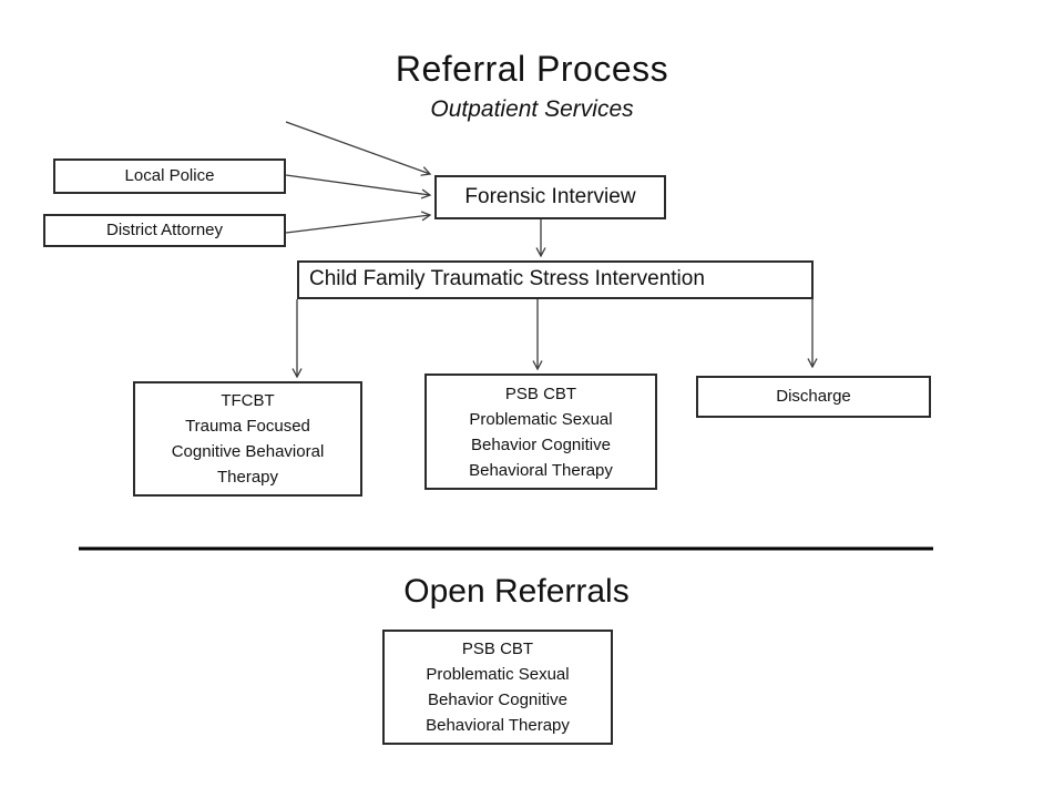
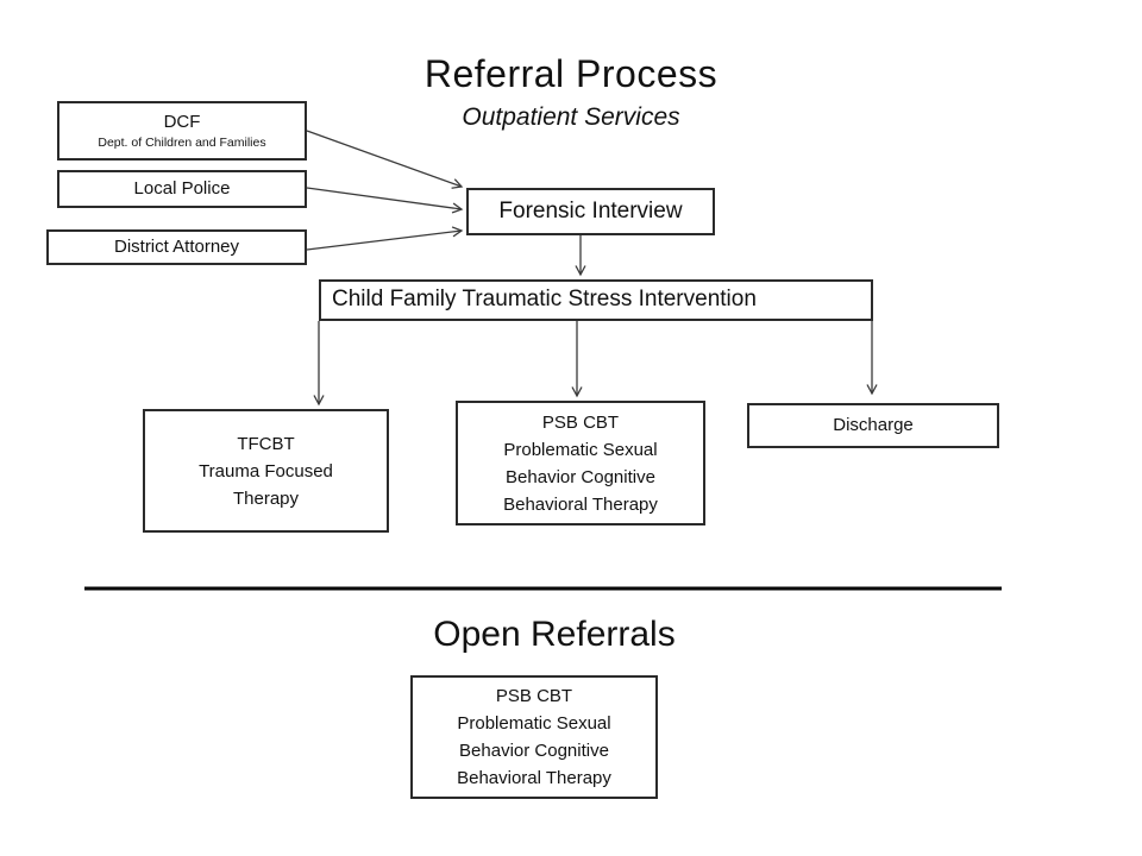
  Referral Process
  Outpatient Services
+ DCF
+ Dept. of Children and Families
  Local Police
  District Attorney
  Forensic Interview
  Child Family Traumatic Stress Intervention
  TFCBT
  Trauma Focused
- Cognitive Behavioral
  Therapy
  PSB CBT
  Problematic Sexual
  Behavior Cognitive
  Behavioral Therapy
  Discharge
  Open Referrals
  PSB CBT
  Problematic Sexual
  Behavior Cognitive
  Behavioral Therapy
